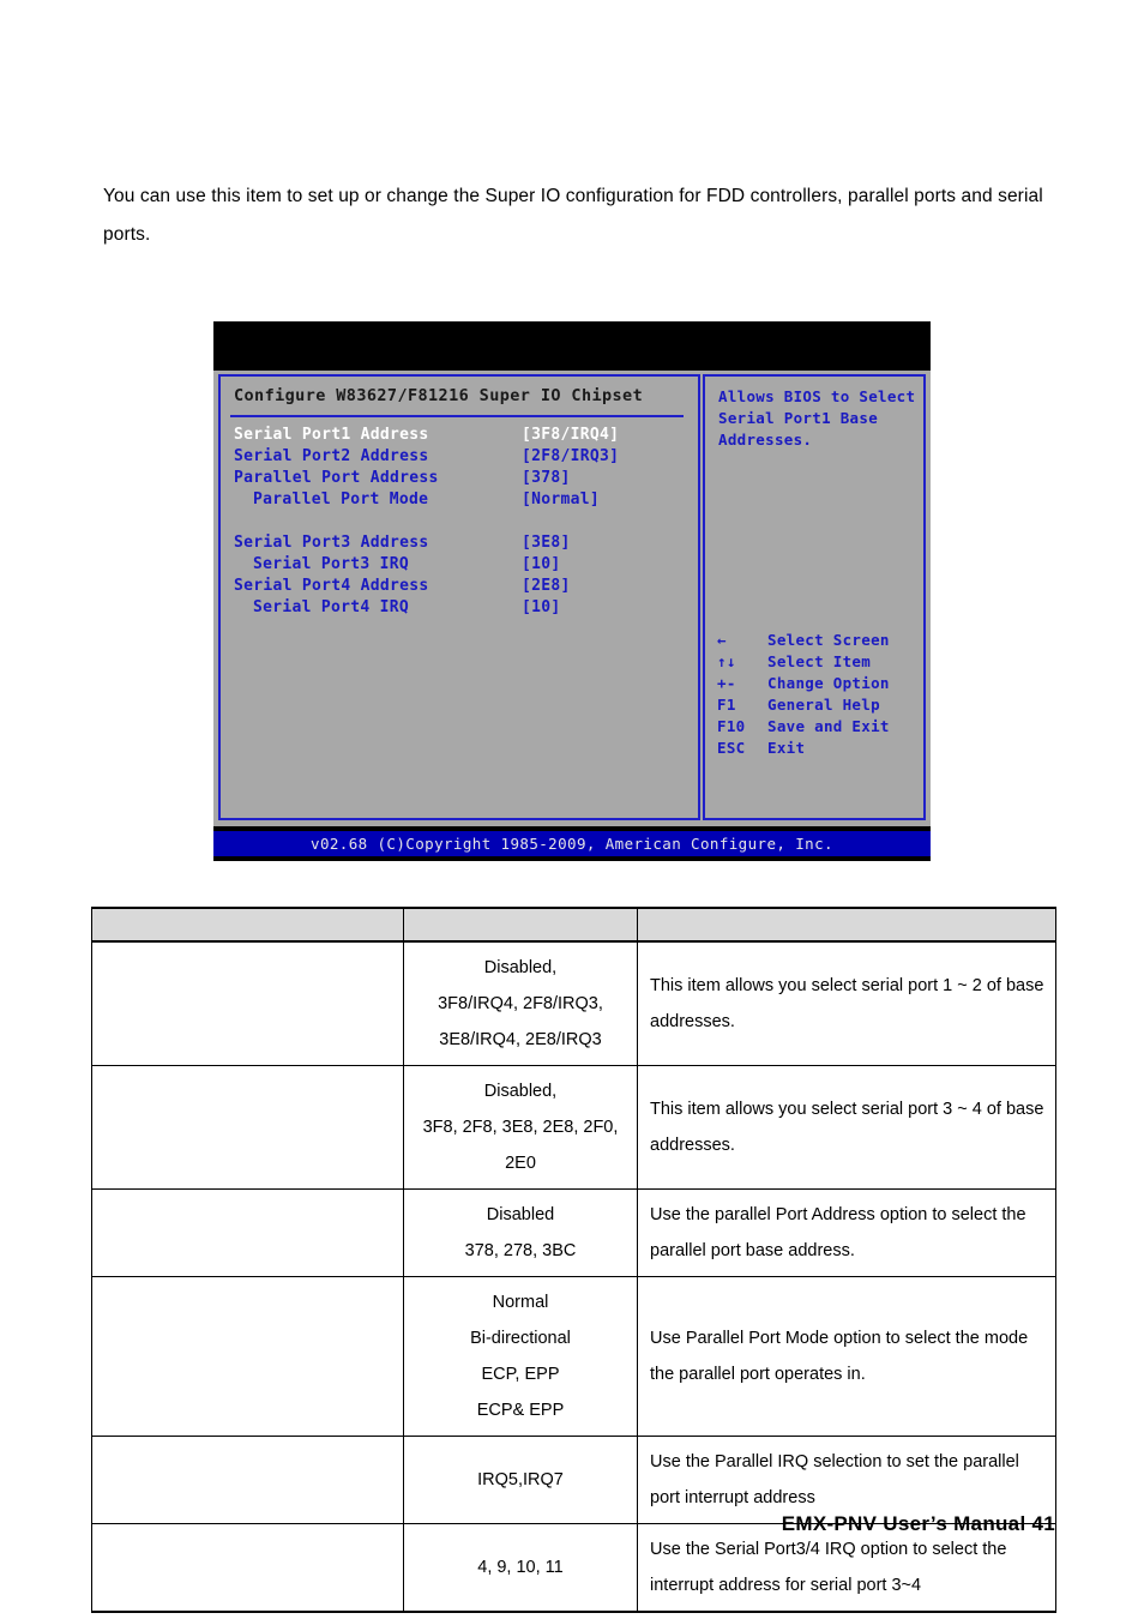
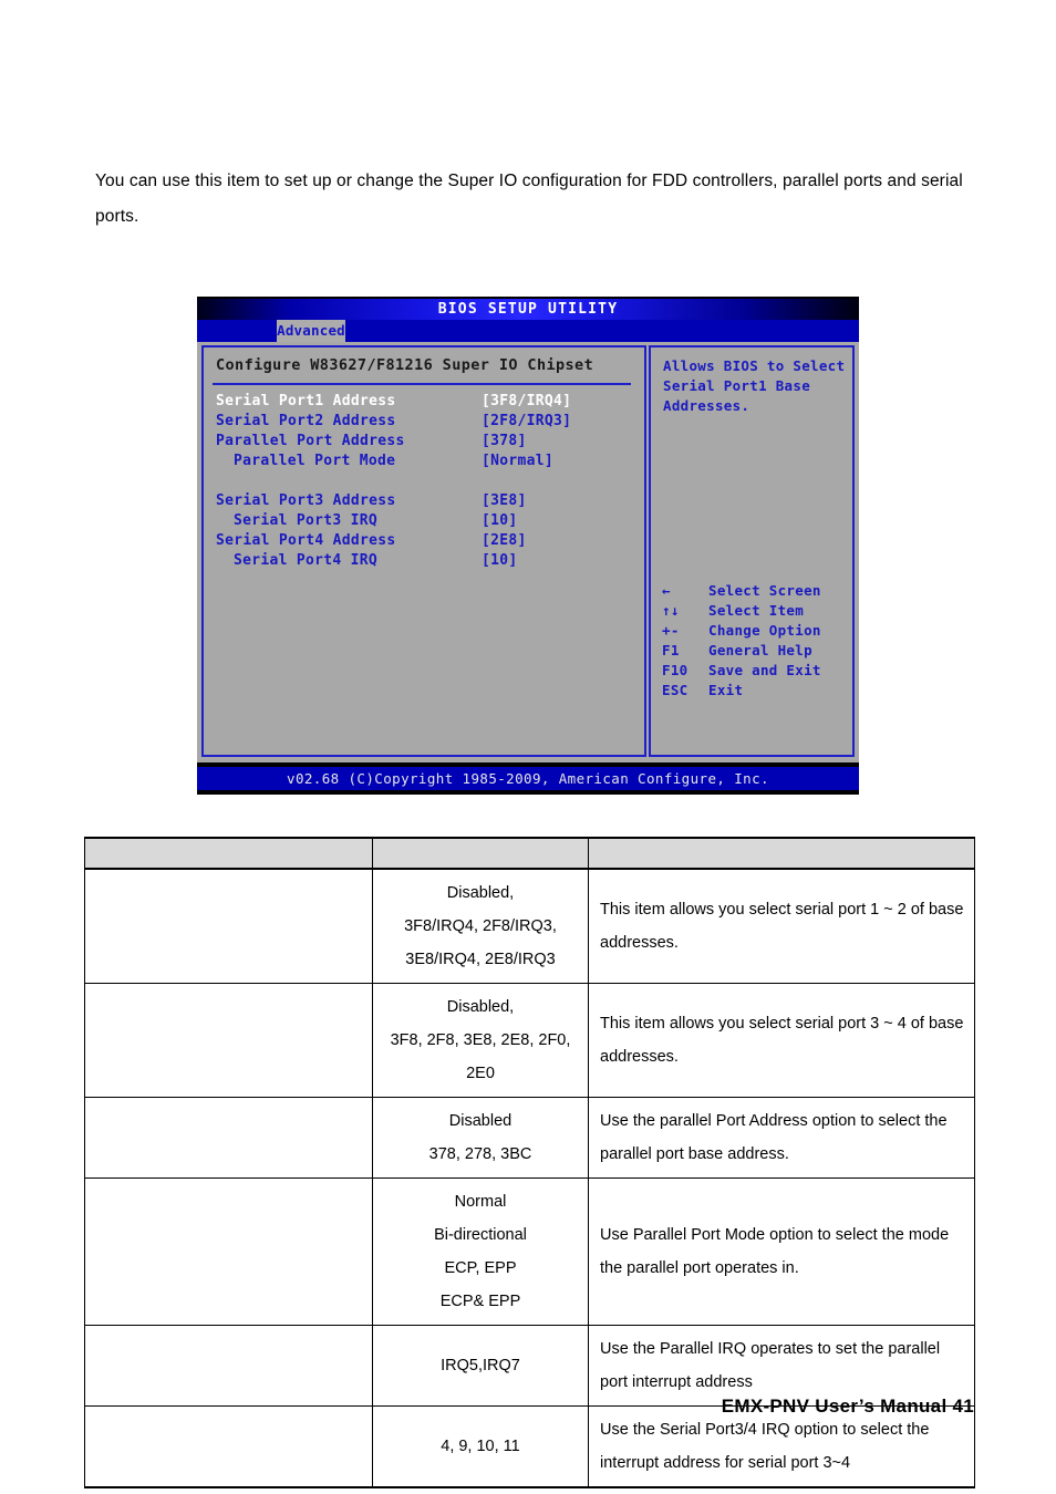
  You can use this item to set up or change the Super IO configuration for FDD controllers, parallel ports and serial ports.
+ BIOS SETUP UTILITY
+ Advanced
  Configure W83627/F81216 Super IO Chipset
  Serial Port1 Address
  [3F8/IRQ4]
  Serial Port2 Address
  [2F8/IRQ3]
  Parallel Port Address
  [378]
  Parallel Port Mode
  [Normal]
  Serial Port3 Address
  [3E8]
  Serial Port3 IRQ
  [10]
  Serial Port4 Address
  [2E8]
  Serial Port4 IRQ
  [10]
  Allows BIOS to Select Serial Port1 Base Addresses.
  ←
  Select Screen
  ↑↓
  Select Item
  +-
  Change Option
  F1
  General Help
  F10
  Save and Exit
  ESC
  Exit
  v02.68 (C)Copyright 1985-2009, American Configure, Inc.
  	Disabled,3F8/IRQ4, 2F8/IRQ3,3E8/IRQ4, 2E8/IRQ3	This item allows you select serial port 1 ~ 2 of base addresses.
  	Disabled,3F8, 2F8, 3E8, 2E8, 2F0,2E0	This item allows you select serial port 3 ~ 4 of base addresses.
  	Disabled378, 278, 3BC	Use the parallel Port Address option to select the parallel port base address.
  	NormalBi-directionalECP, EPPECP& EPP	Use Parallel Port Mode option to select the mode the parallel port operates in.
- 	IRQ5,IRQ7	Use the Parallel IRQ selection to set the parallel port interrupt address
+ 	IRQ5,IRQ7	Use the Parallel IRQ operates to set the parallel port interrupt address
  	4, 9, 10, 11	Use the Serial Port3/4 IRQ option to select the interrupt address for serial port 3~4
  EMX-PNV User’s Manual 41
